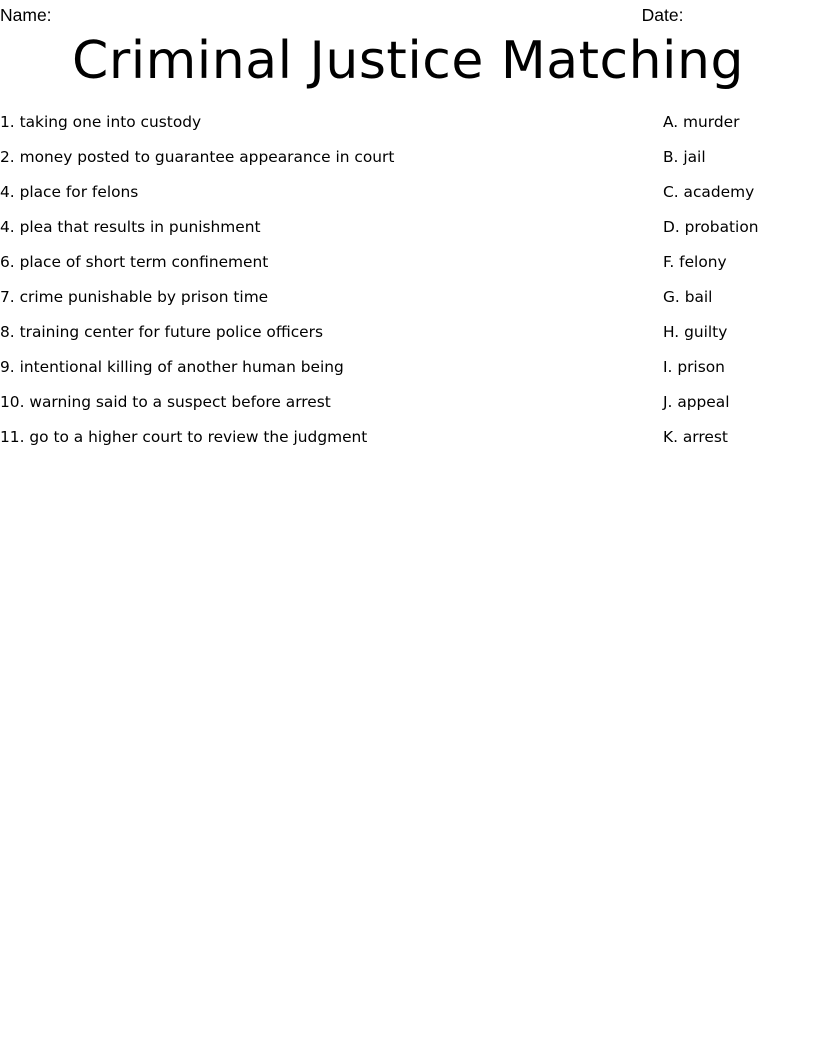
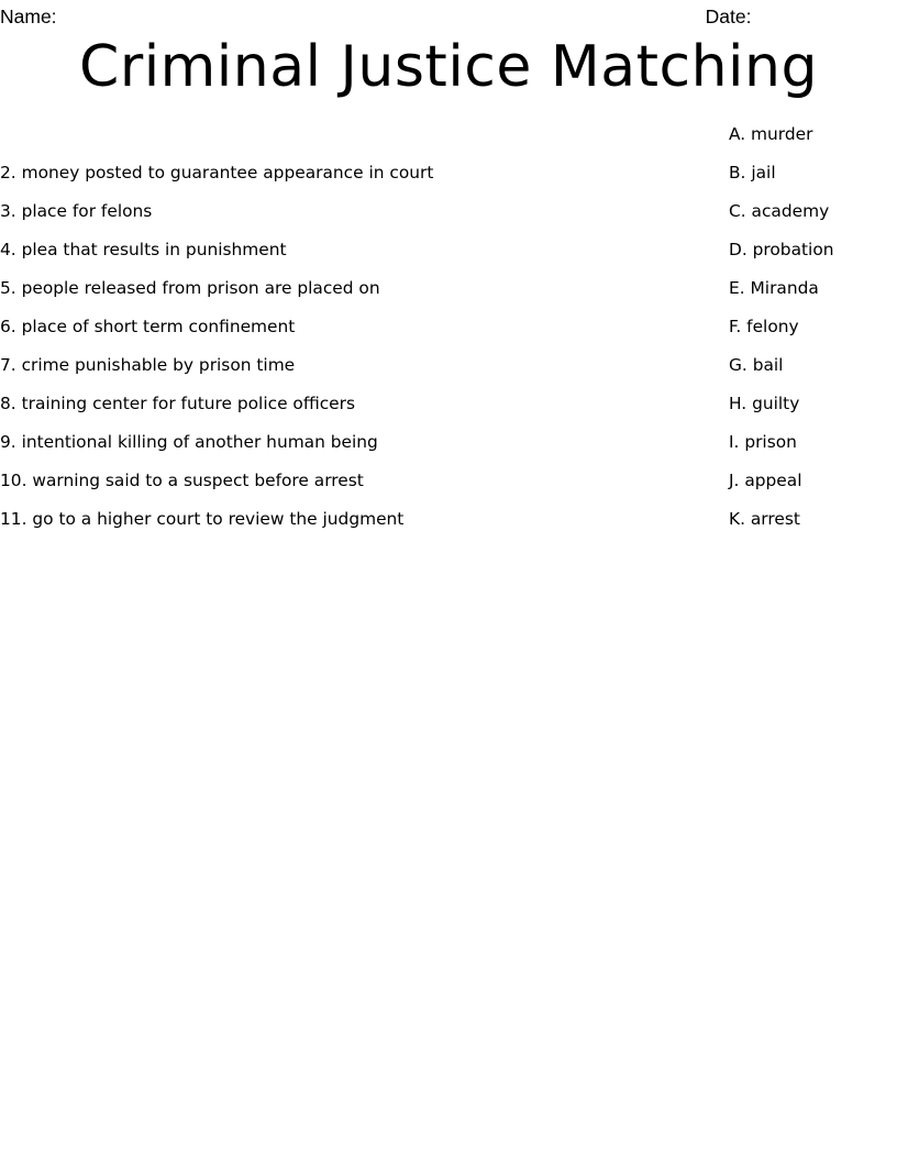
  Name:
  Date:
  Criminal Justice Matching
- 1. taking one into custody
  A. murder
  2. money posted to guarantee appearance in court
  B. jail
- 4. place for felons
+ 3. place for felons
  C. academy
  4. plea that results in punishment
  D. probation
+ 5. people released from prison are placed on
+ E. Miranda
  6. place of short term confinement
  F. felony
  7. crime punishable by prison time
  G. bail
  8. training center for future police officers
  H. guilty
  9. intentional killing of another human being
  I. prison
  10. warning said to a suspect before arrest
  J. appeal
  11. go to a higher court to review the judgment
  K. arrest
